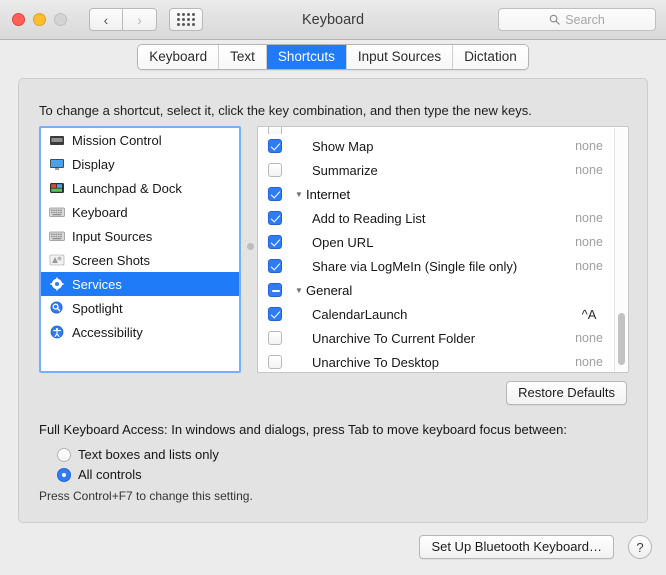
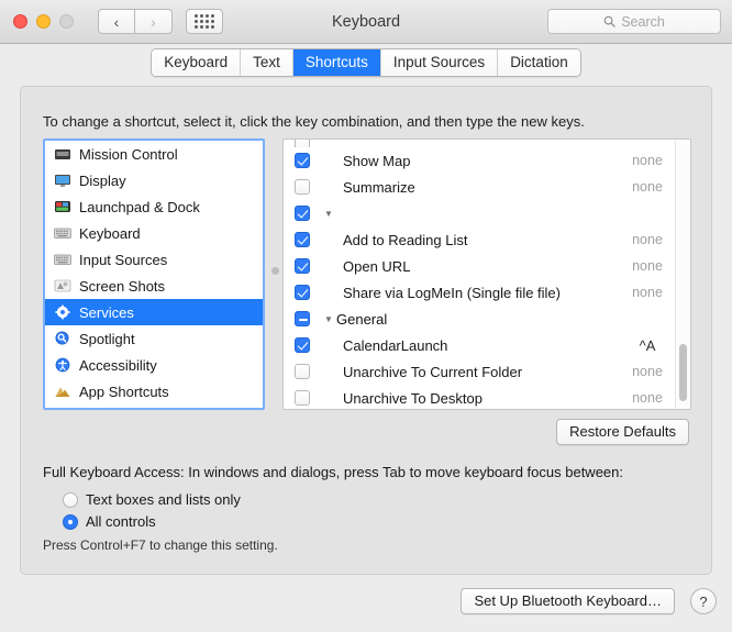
  ‹
  ›
  Keyboard
  Search
  Keyboard
  Text
  Shortcuts
  Input Sources
  Dictation
  To change a shortcut, select it, click the key combination, and then type the new keys.
  Mission Control
  Display
  Launchpad & Dock
  Keyboard
  Input Sources
  Screen Shots
  Services
  Spotlight
  Accessibility
+ App Shortcuts
  Show Map
  none
  Summarize
  none
  ▼
- Internet
  Add to Reading List
  none
  Open URL
  none
- Share via LogMeIn (Single file only)
+ Share via LogMeIn (Single file file)
  none
  ▼
  General
  CalendarLaunch
  ^A
  Unarchive To Current Folder
  none
  Unarchive To Desktop
  none
  Restore Defaults
  Full Keyboard Access: In windows and dialogs, press Tab to move keyboard focus between:
  Text boxes and lists only
  All controls
  Press Control+F7 to change this setting.
  Set Up Bluetooth Keyboard…
  ?
